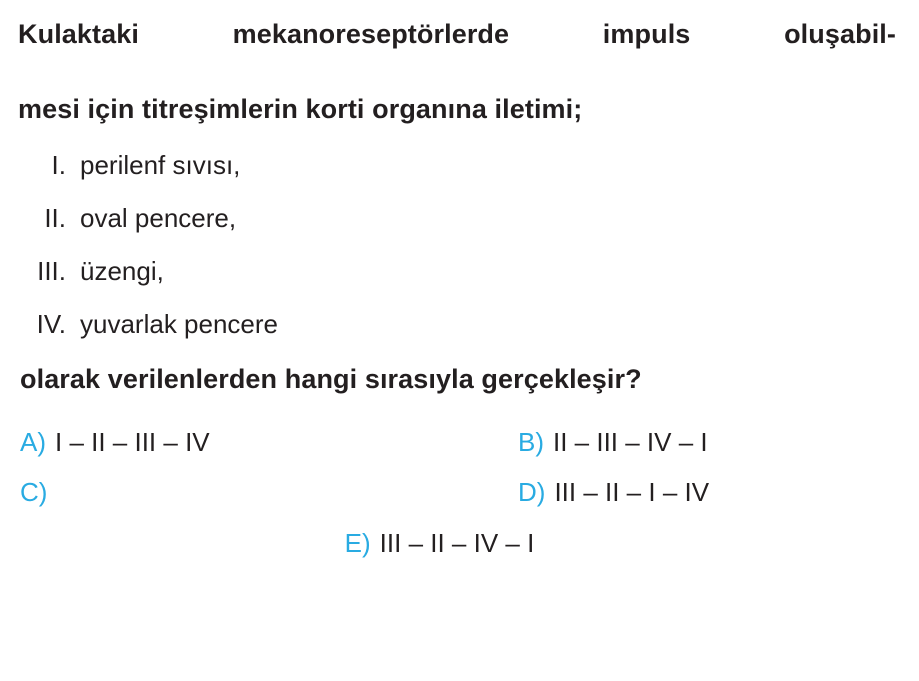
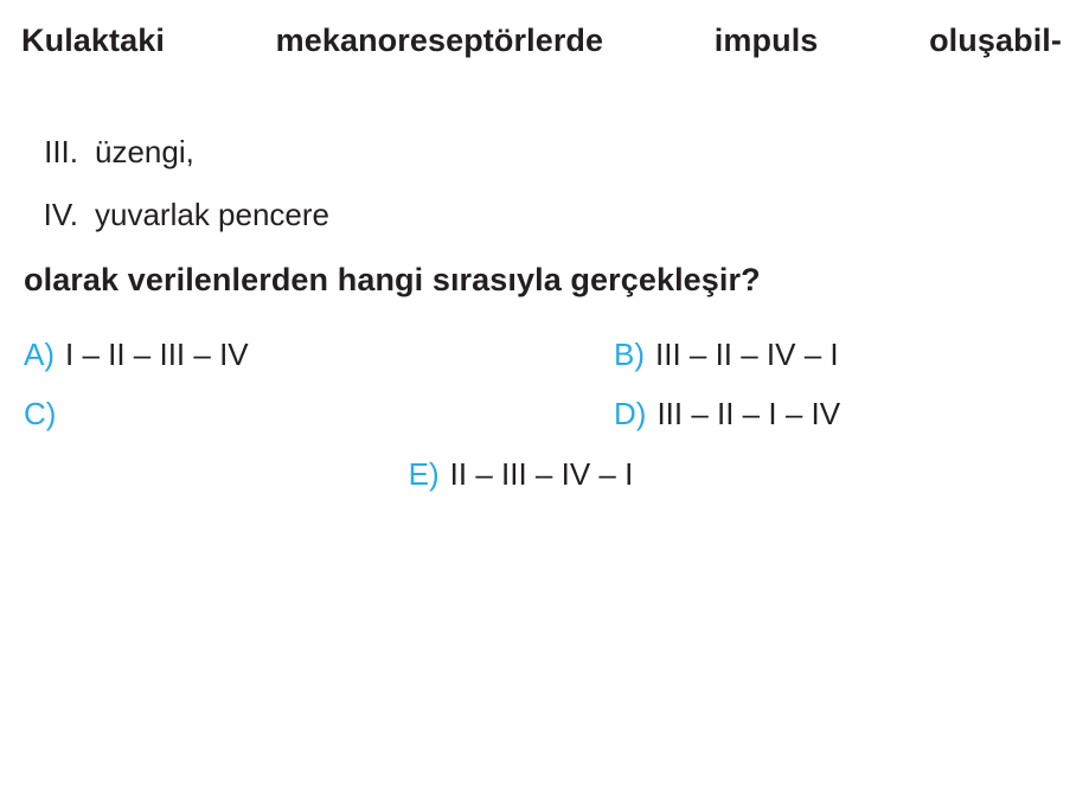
  Kulaktaki mekanoreseptörlerde impuls oluşabil-
- mesi için titreşimlerin korti organına iletimi;
- I.
- perilenf sıvısı,
- II.
- oval pencere,
  III.
  üzengi,
  IV.
  yuvarlak pencere
  olarak verilenlerden hangi sırasıyla gerçekleşir?
  A)
  I – II – III – IV
  B)
- II – III – IV – I
+ III – II – IV – I
  C)
  D)
  III – II – I – IV
  E)
- III – II – IV – I
+ II – III – IV – I
